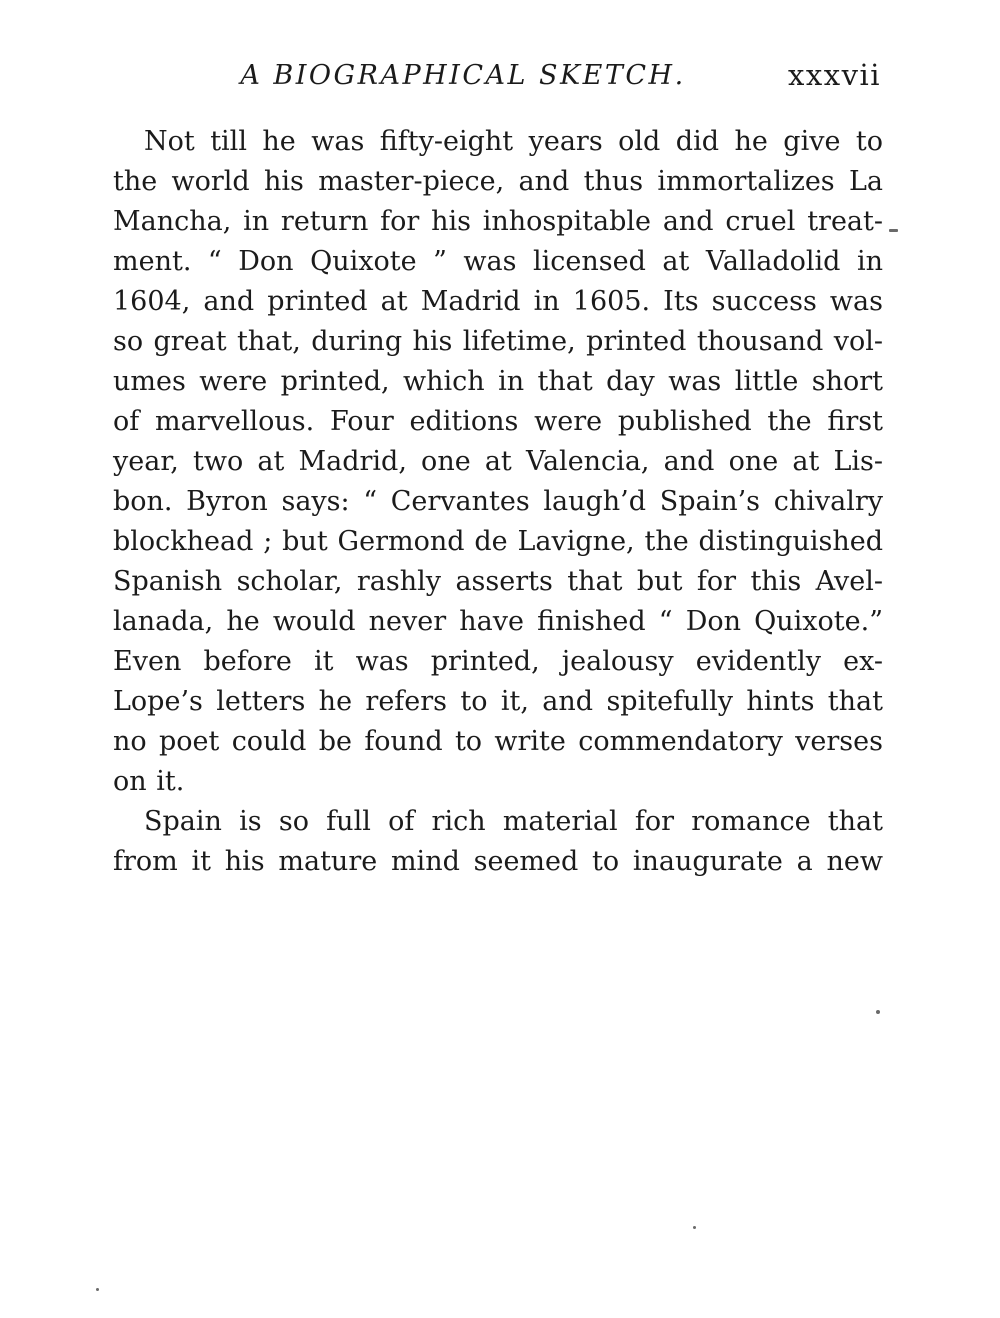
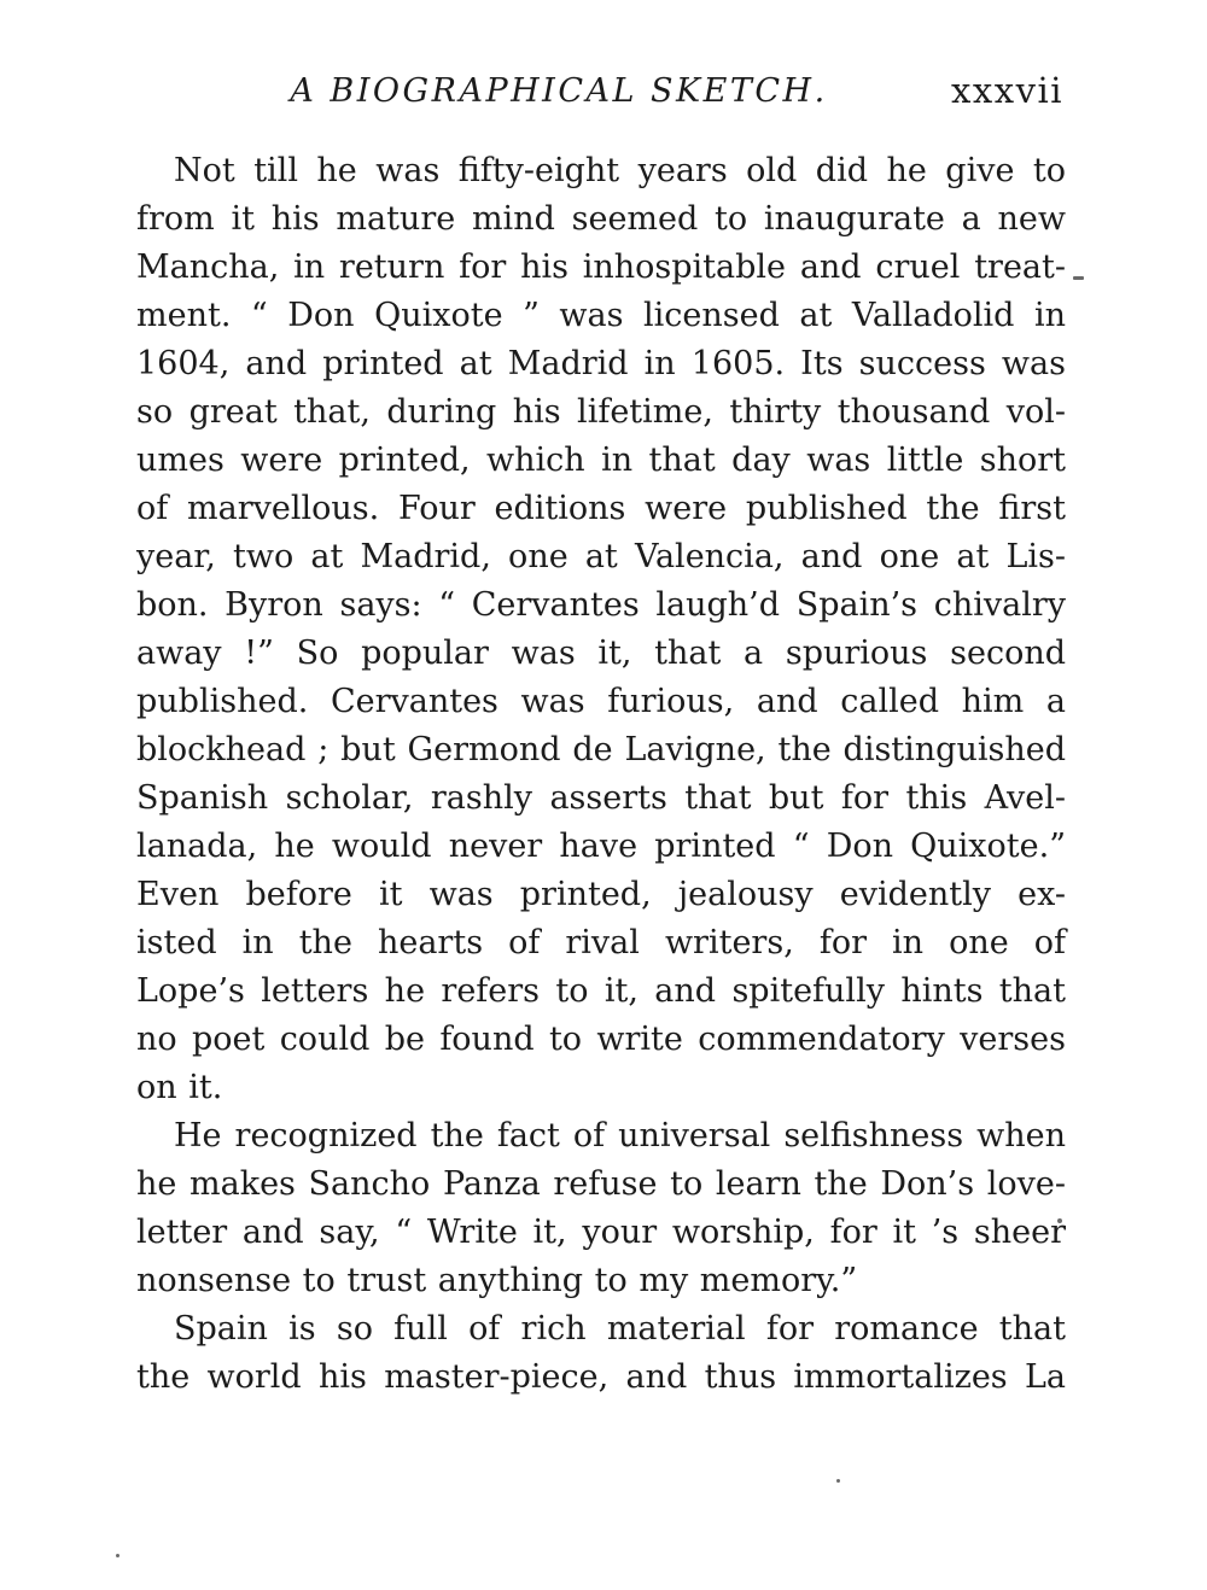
  A BIOGRAPHICAL SKETCH.
  xxxvii
  Not till he was fifty-eight years old did he give to
- the world his master-piece, and thus immortalizes La
+ from it his mature mind seemed to inaugurate a new
  Mancha, in return for his inhospitable and cruel treat-
  ment. “ Don Quixote ” was licensed at Valladolid in
  1604, and printed at Madrid in 1605. Its success was
- so great that, during his lifetime, printed thousand vol-
+ so great that, during his lifetime, thirty thousand vol-
  umes were printed, which in that day was little short
  of marvellous. Four editions were published the first
  year, two at Madrid, one at Valencia, and one at Lis-
  bon. Byron says: “ Cervantes laugh’d Spain’s chivalry
+ away !” So popular was it, that a spurious second
+ published. Cervantes was furious, and called him a
  blockhead ; but Germond de Lavigne, the distinguished
  Spanish scholar, rashly asserts that but for this Avel-
- lanada, he would never have finished “ Don Quixote.”
+ lanada, he would never have printed “ Don Quixote.”
  Even before it was printed, jealousy evidently ex-
+ isted in the hearts of rival writers, for in one of
  Lope’s letters he refers to it, and spitefully hints that
  no poet could be found to write commendatory verses
  on it.
+ He recognized the fact of universal selfishness when
+ he makes Sancho Panza refuse to learn the Don’s love-
+ letter and say, “ Write it, your worship, for it ’s sheer
+ nonsense to trust anything to my memory.”
  Spain is so full of rich material for romance that
- from it his mature mind seemed to inaugurate a new
+ the world his master-piece, and thus immortalizes La
